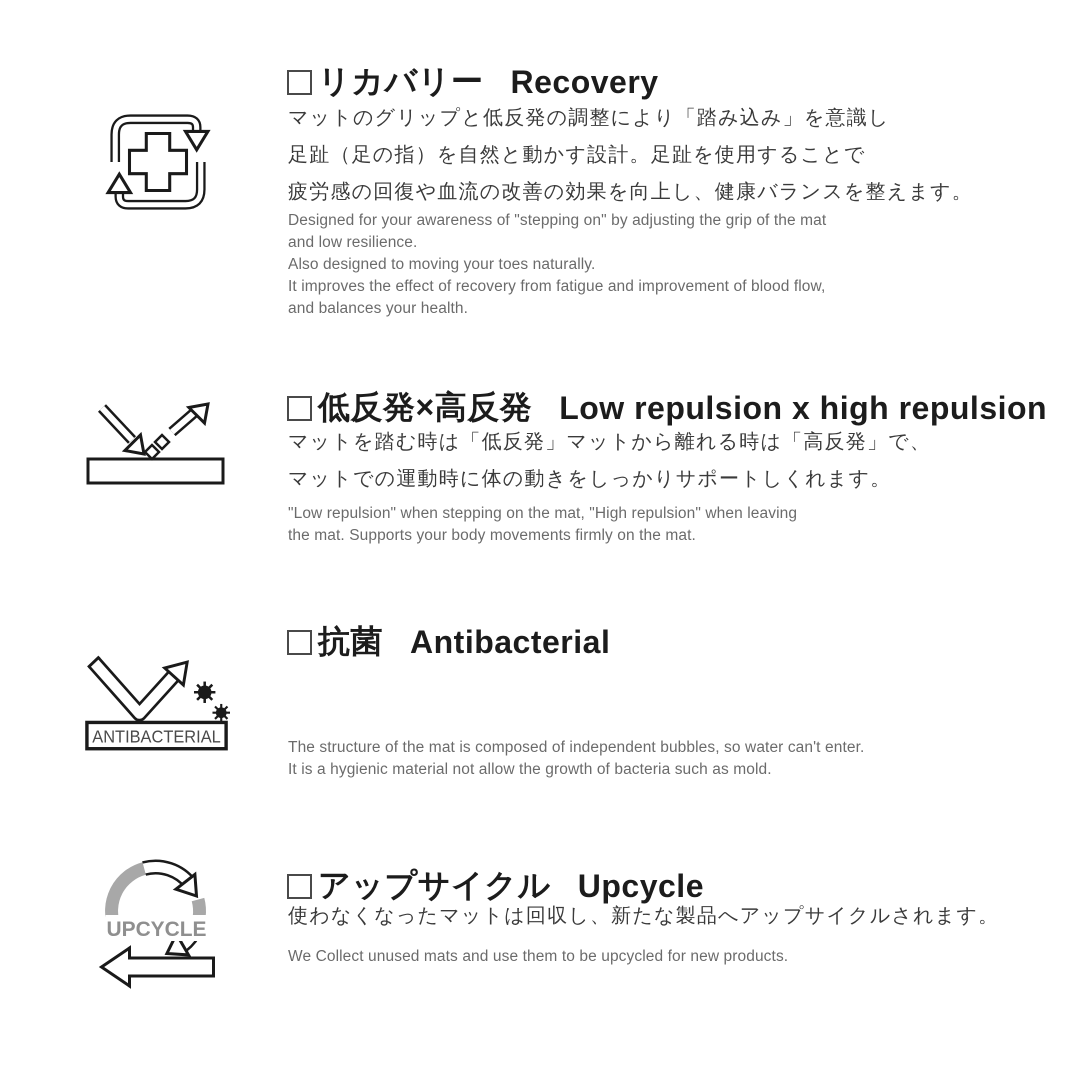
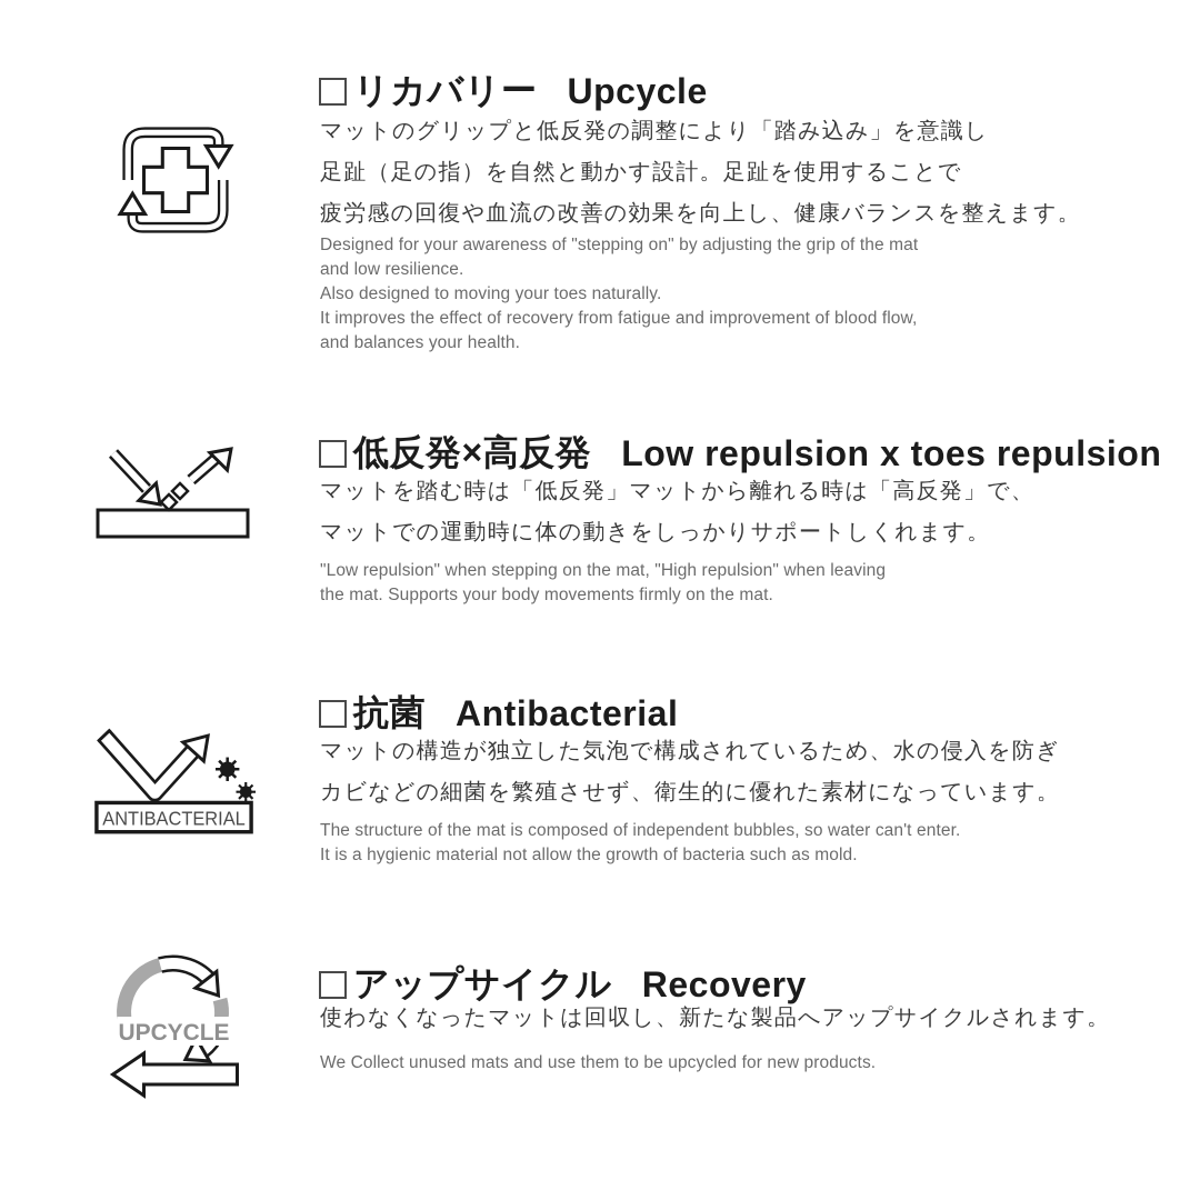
  リカバリー
- Recovery
+ Upcycle
  マットのグリップと低反発の調整により「踏み込み」を意識し
  足趾（足の指）を自然と動かす設計。足趾を使用することで
  疲労感の回復や血流の改善の効果を向上し、健康バランスを整えます。
  Designed for your awareness of "stepping on" by adjusting the grip of the mat
  and low resilience.
  Also designed to moving your toes naturally.
  It improves the effect of recovery from fatigue and improvement of blood flow,
  and balances your health.
  低反発×高反発
- Low repulsion x high repulsion
+ Low repulsion x toes repulsion
  マットを踏む時は「低反発」マットから離れる時は「高反発」で、
  マットでの運動時に体の動きをしっかりサポートしくれます。
  "Low repulsion" when stepping on the mat, "High repulsion" when leaving
  the mat. Supports your body movements firmly on the mat.
  ANTIBACTERIAL
  抗菌
  Antibacterial
+ マットの構造が独立した気泡で構成されているため、水の侵入を防ぎ
+ カビなどの細菌を繁殖させず、衛生的に優れた素材になっています。
  The structure of the mat is composed of independent bubbles, so water can't enter.
  It is a hygienic material not allow the growth of bacteria such as mold.
  UPCYCLE
  アップサイクル
- Upcycle
+ Recovery
  使わなくなったマットは回収し、新たな製品へアップサイクルされます。
  We Collect unused mats and use them to be upcycled for new products.
